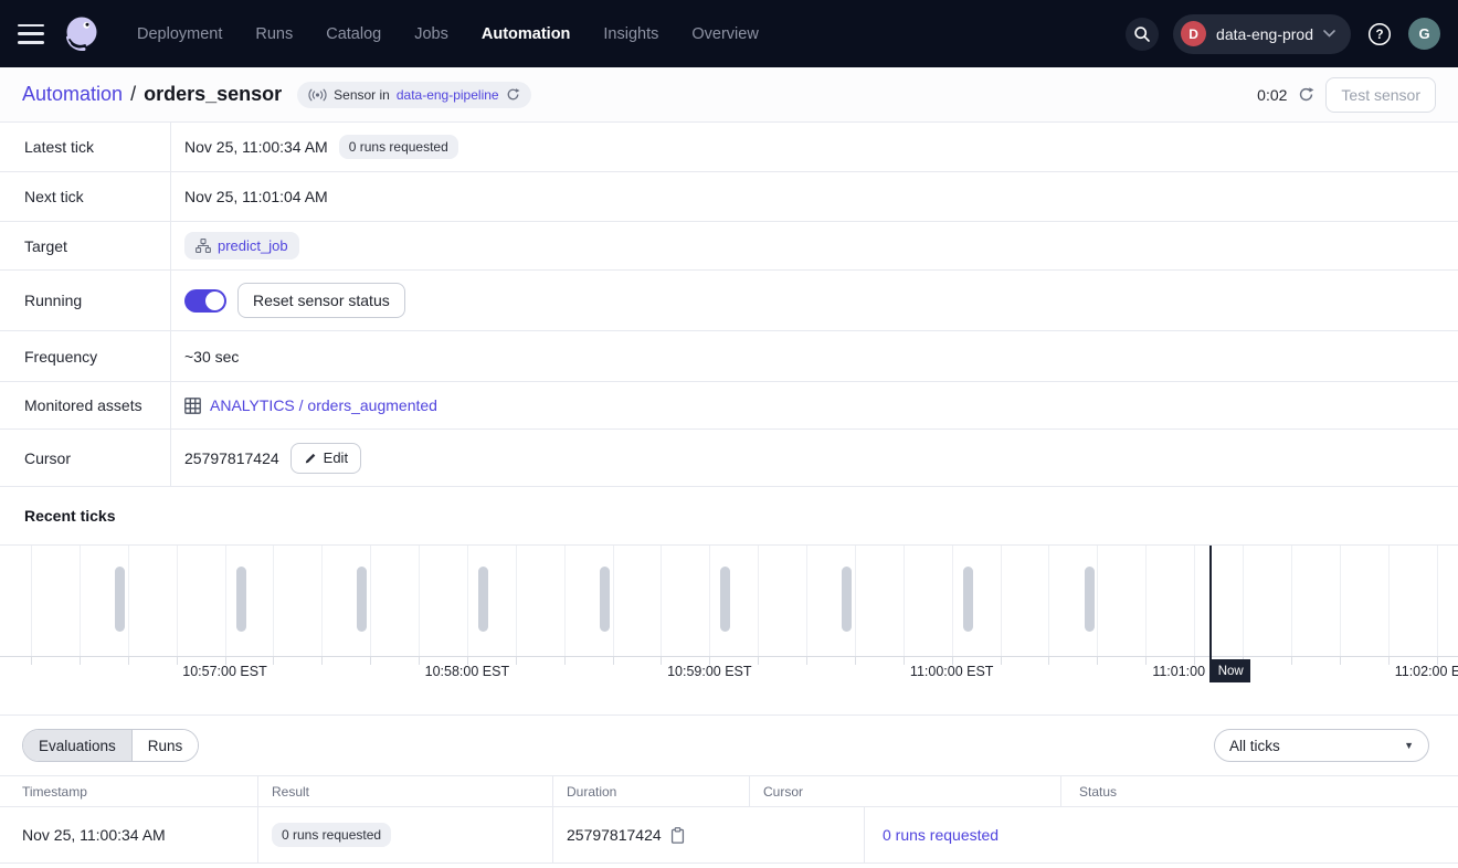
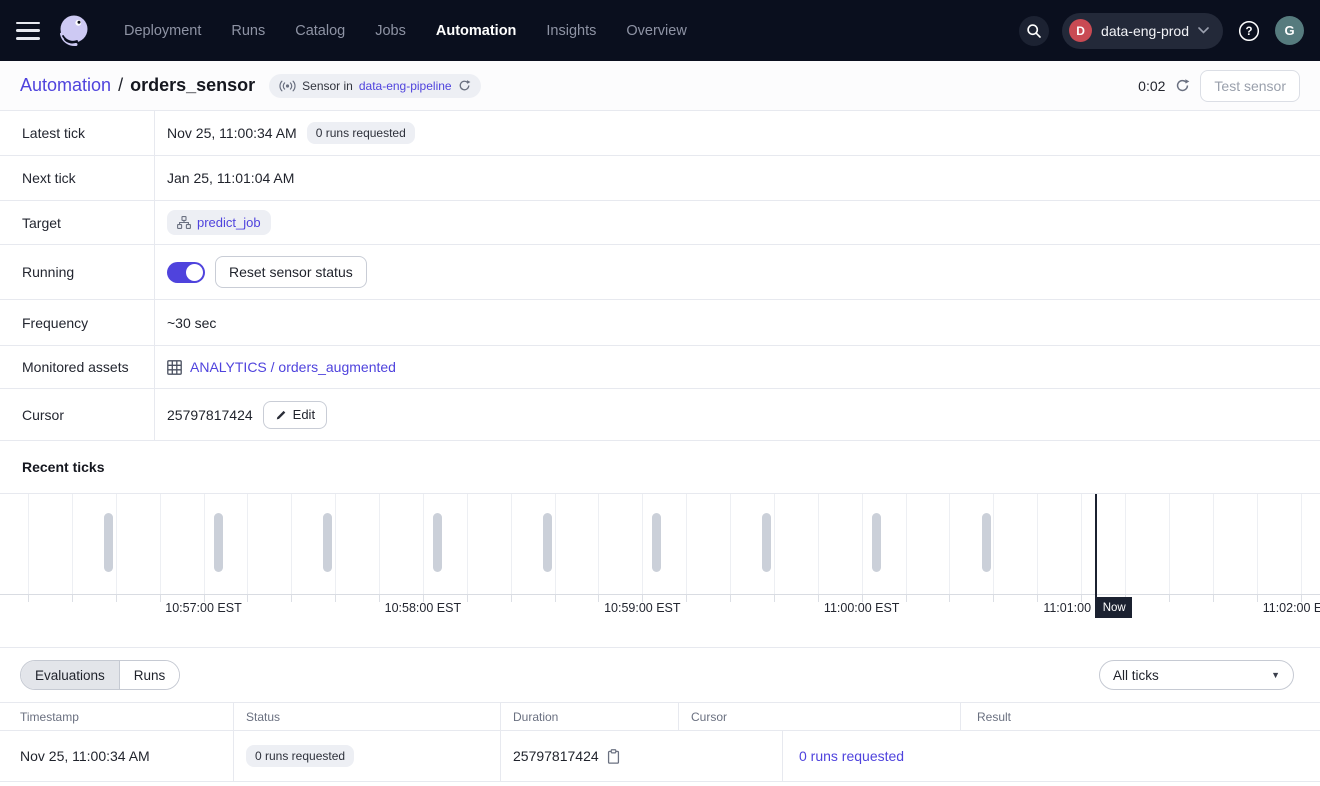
  Deployment
  Runs
  Catalog
  Jobs
  Automation
  Insights
  Overview
  D
  data-eng-prod
  ?
  G
  Automation
  /
  orders_sensor
  Sensor in
  data-eng-pipeline
  0:02
  Test sensor
  Latest tick
  Nov 25, 11:00:34 AM
  0 runs requested
  Next tick
- Nov 25, 11:01:04 AM
+ Jan 25, 11:01:04 AM
  Target
  predict_job
  Running
  Reset sensor status
  Frequency
  ~30 sec
  Monitored assets
  ANALYTICS / orders_augmented
  Cursor
  25797817424
  Edit
  Recent ticks
  10:57:00 EST
  10:58:00 EST
  10:59:00 EST
  11:00:00 EST
  11:01:00
  11:02:00 E
  Now
  Evaluations
  Runs
  All ticks
  ▼
  Timestamp
- Result
+ Status
  Duration
  Cursor
- Status
+ Result
  Nov 25, 11:00:34 AM
  0 runs requested
  25797817424
  0 runs requested
